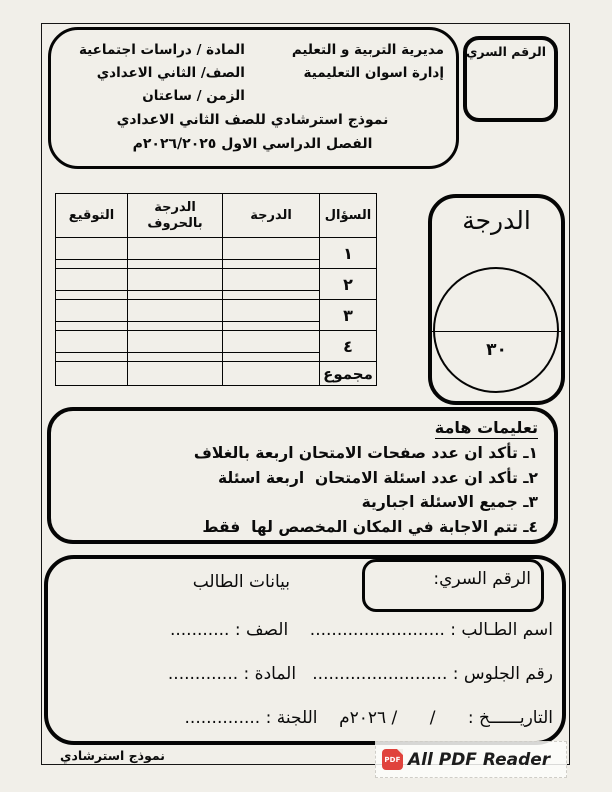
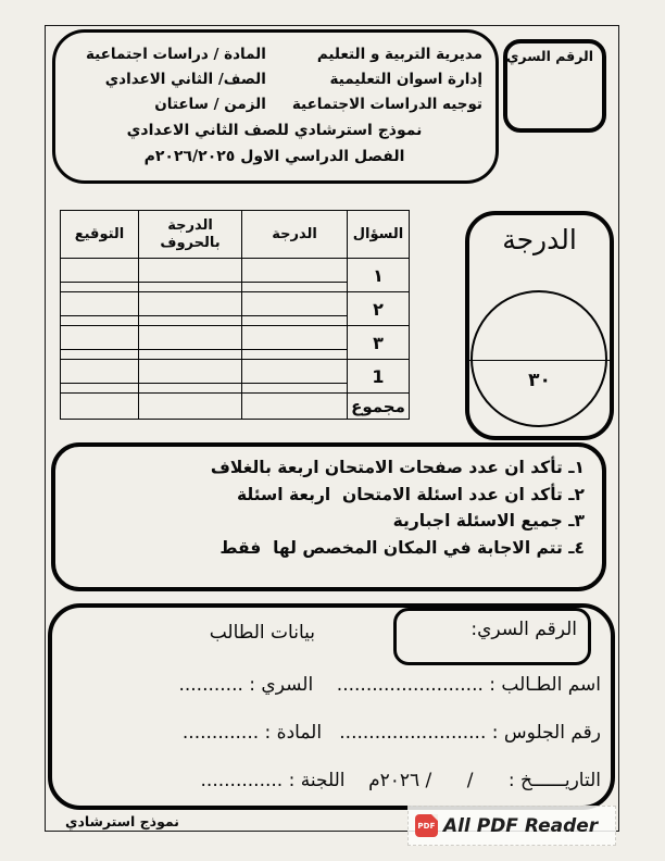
  مديرية التربية و التعليم
  إدارة اسوان التعليمية
+ توجيه الدراسات الاجتماعية
  المادة / دراسات اجتماعية
  الصف/ الثاني الاعدادي
  الزمن / ساعتان
  نموذج استرشادي للصف الثاني الاعدادي
  الفصل الدراسي الاول ٢٠٢٦/٢٠٢٥م
  الرقم السري
  السؤال	الدرجة	الدرجة بالحروف	التوقيع
  ١
  ٢
  ٣
- ٤
+ 1
  مجموع
  الدرجة
  ٣٠
- تعليمات هامة
  ١ـ تأكد ان عدد صفحات الامتحان اربعة بالغلاف
  ٢ـ تأكد ان عدد اسئلة الامتحان اربعة اسئلة
  ٣ـ جميع الاسئلة اجبارية
  ٤ـ تتم الاجابة في المكان المخصص لها فقط
  الرقم السري:
  بيانات الطالب
- اسم الطـالب : ......................... الصف : ...........
+ اسم الطـالب : ......................... السري : ...........
  رقم الجلوس : ......................... المادة : .............
  التاريــــــخ : / / ٢٠٢٦م اللجنة : ..............
  نموذج استرشادي
  PDF
  All PDF Reader
